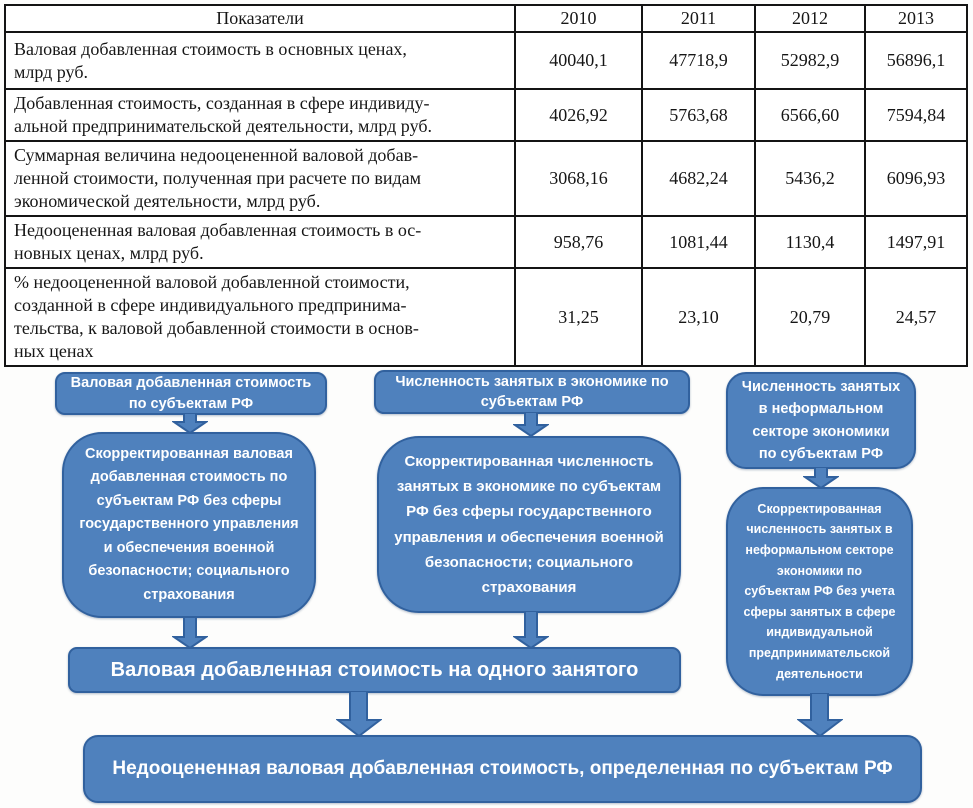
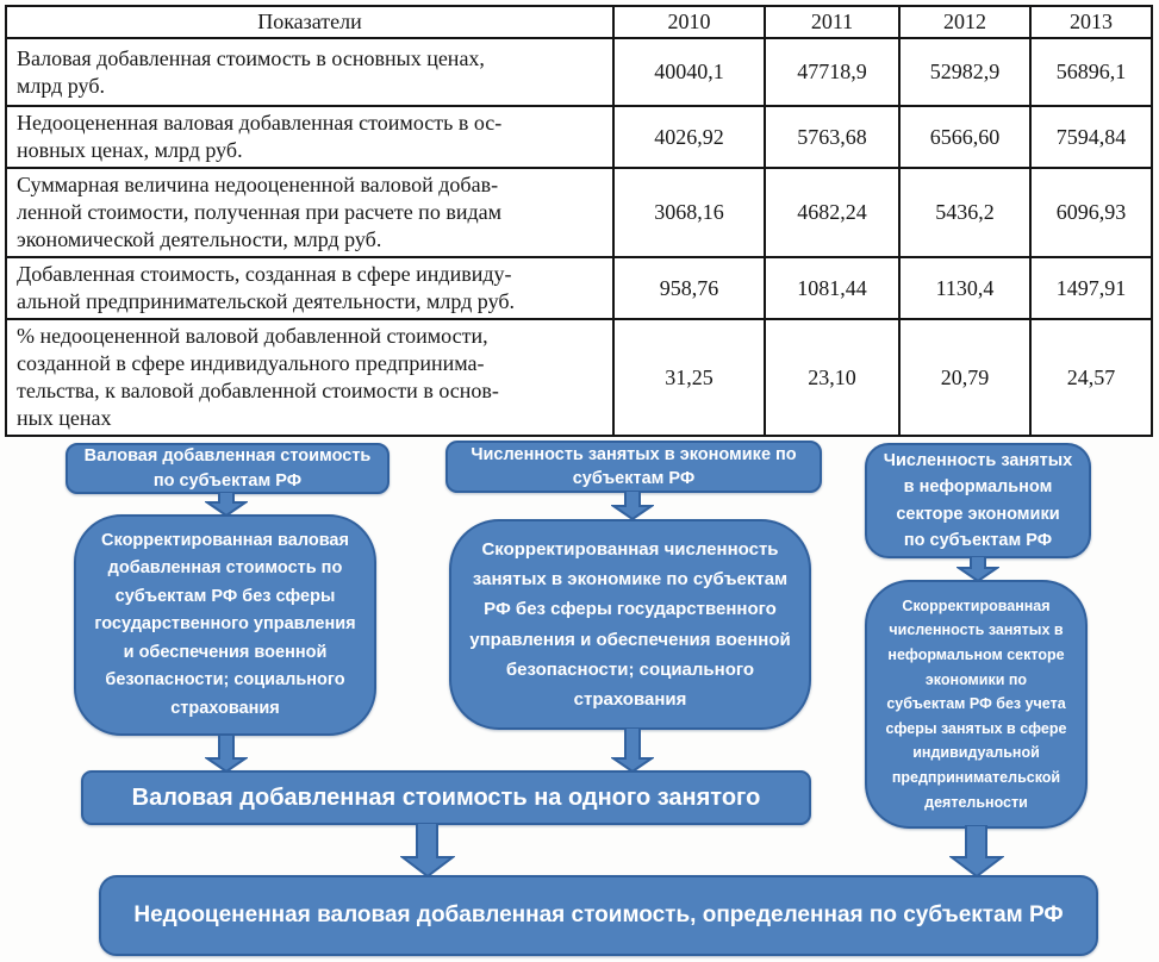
  Показатели	2010	2011	2012	2013
  Валовая добавленная стоимость в основных ценах, млрд руб.	40040,1	47718,9	52982,9	56896,1
- Добавленная стоимость, созданная в сфере индивиду- альной предпринимательской деятельности, млрд руб.	4026,92	5763,68	6566,60	7594,84
+ Недооцененная валовая добавленная стоимость в ос- новных ценах, млрд руб.	4026,92	5763,68	6566,60	7594,84
  Суммарная величина недооцененной валовой добав- ленной стоимости, полученная при расчете по видам экономической деятельности, млрд руб.	3068,16	4682,24	5436,2	6096,93
- Недооцененная валовая добавленная стоимость в ос- новных ценах, млрд руб.	958,76	1081,44	1130,4	1497,91
+ Добавленная стоимость, созданная в сфере индивиду- альной предпринимательской деятельности, млрд руб.	958,76	1081,44	1130,4	1497,91
  % недооцененной валовой добавленной стоимости, созданной в сфере индивидуального предпринима- тельства, к валовой добавленной стоимости в основ- ных ценах	31,25	23,10	20,79	24,57
  Валовая добавленная стоимость
  по субъектам РФ
  Численность занятых в экономике по
  субъектам РФ
  Численность занятых
  в неформальном
  секторе экономики
  по субъектам РФ
  Скорректированная валовая
  добавленная стоимость по
  субъектам РФ без сферы
  государственного управления
  и обеспечения военной
  безопасности; социального
  страхования
  Скорректированная численность
  занятых в экономике по субъектам
  РФ без сферы государственного
  управления и обеспечения военной
  безопасности; социального
  страхования
  Скорректированная
  численность занятых в
  неформальном секторе
  экономики по
  субъектам РФ без учета
  сферы занятых в сфере
  индивидуальной
  предпринимательской
  деятельности
  Валовая добавленная стоимость на одного занятого
  Недооцененная валовая добавленная стоимость, определенная по субъектам РФ
